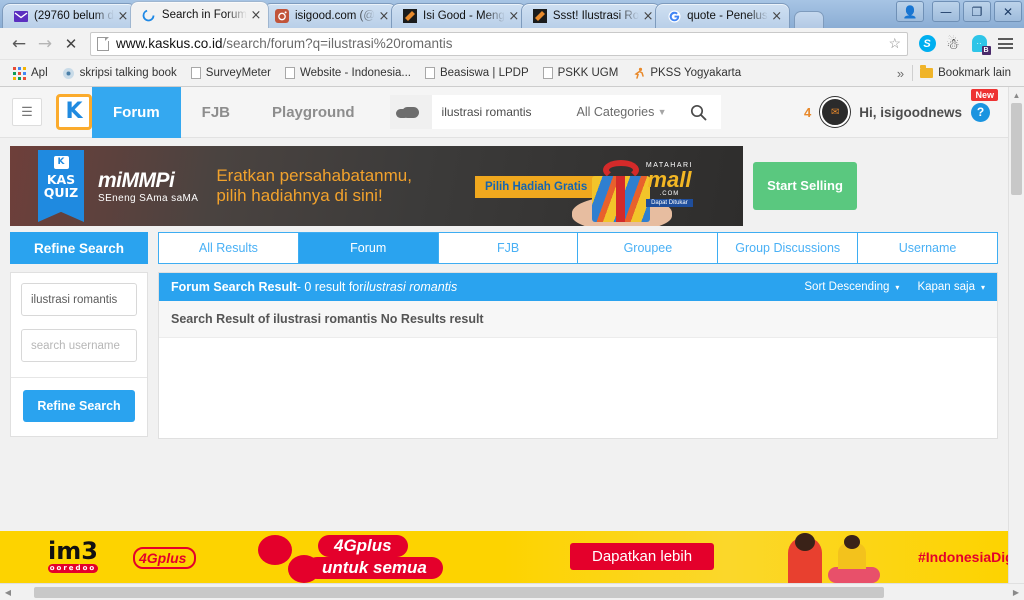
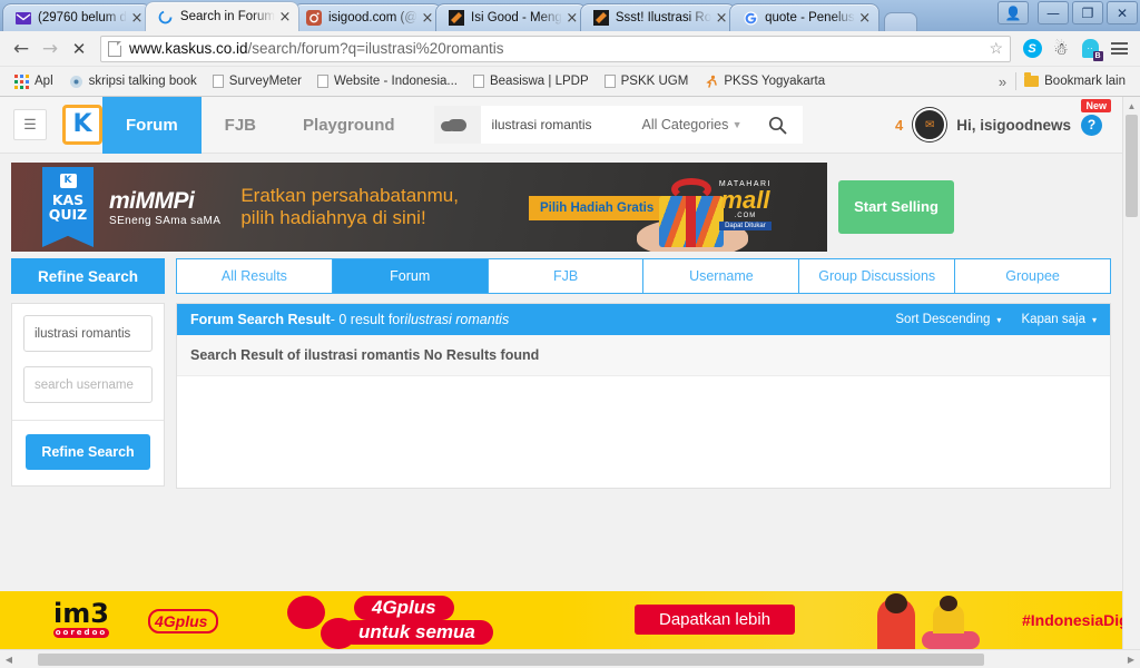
  (29760 belum d
  ×
  Search in Forum
  ×
  isigood.com (@
  ×
  Isi Good - Meng
  ×
  Ssst! Ilustrasi Ro
  ×
  quote - Penelus
  ×
  👤
  —
  ❐
  ✕
  ←
  →
  ✕
  www.kaskus.co.id/search/forum?q=ilustrasi%20romantis
  ☆
  S
  ☃
  ··
  Apl
  skripsi talking book
  SurveyMeter
  Website - Indonesia...
  Beasiswa | LPDP
  PSKK UGM
  PKSS Yogyakarta
  »
  Bookmark lain
  ☰
  K
  Forum
  FJB
  Playground
  ilustrasi romantis
  All Categories
  ▼
  4
  ✉
  Hi, isigoodnews
  ?
  New
  K
  KAS
  QUIZ
  miMMPi
  SEneng SAma saMA
  Eratkan persahabatanmu,
  pilih hadiahnya di sini!
  Pilih Hadiah Gratis
  mall
  Start Selling
  Refine Search
  All Results
  Forum
  FJB
- Groupee
+ Username
  Group Discussions
- Username
+ Groupee
  ilustrasi romantis search username
  Refine Search
  Forum Search Result
  - 0 result for
  ilustrasi romantis
  Sort Descending
  ▾
  Kapan saja
  ▾
- Search Result of ilustrasi romantis No Results result
+ Search Result of ilustrasi romantis No Results found
  im3
  ooredoo
  4Gplus
  4Gplus
  untuk semua
  Dapatkan lebih
  #IndonesiaDi
  ▲
  ◀
  ▶
